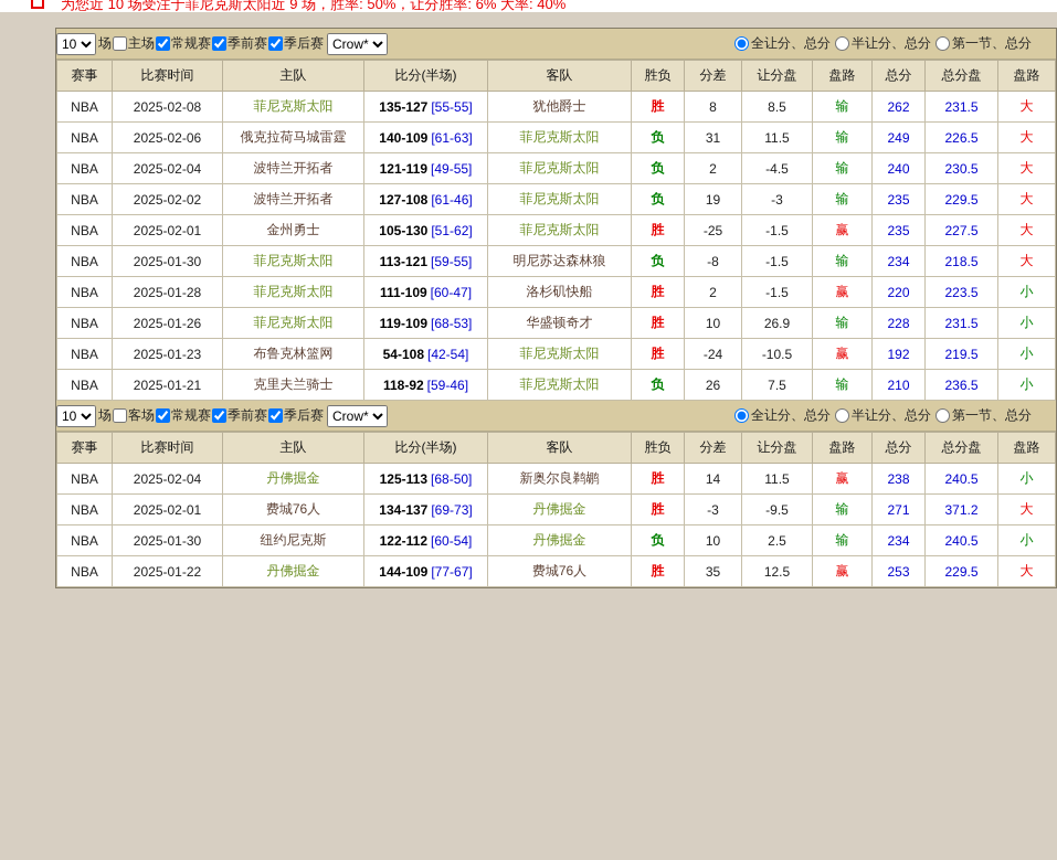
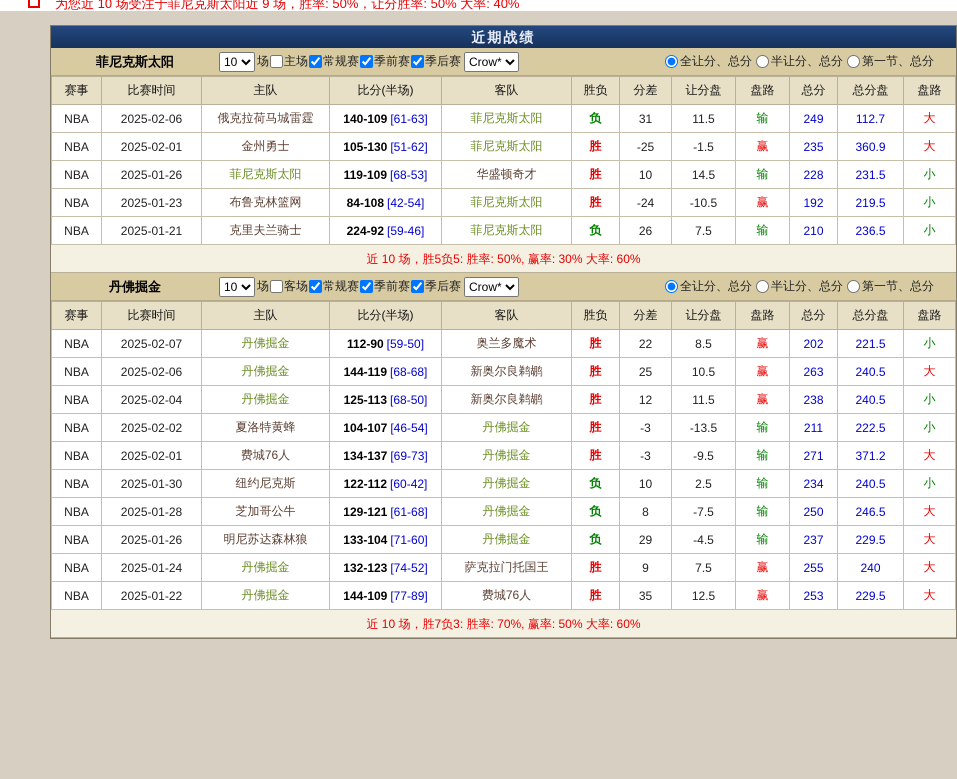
- 为您近 10 场受注于菲尼克斯太阳近 9 场，胜率: 50%，让分胜率: 6% 大率: 40%
+ 为您近 10 场受注于菲尼克斯太阳近 9 场，胜率: 50%，让分胜率: 50% 大率: 40%
+ 近期战绩
+ 菲尼克斯太阳
  10
  场
  主场
  常规赛
  季前赛
  季后赛
  Crow*
  全让分、总分
  半让分、总分
  第一节、总分
  赛事	比赛时间	主队	比分(半场)	客队	胜负	分差	让分盘	盘路	总分	总分盘	盘路
- NBA	2025-02-08	菲尼克斯太阳	135-127 [55-55]	犹他爵士	胜	8	8.5	输	262	231.5	大
- NBA	2025-02-06	俄克拉荷马城雷霆	140-109 [61-63]	菲尼克斯太阳	负	31	11.5	输	249	226.5	大
+ NBA	2025-02-06	俄克拉荷马城雷霆	140-109 [61-63]	菲尼克斯太阳	负	31	11.5	输	249	112.7	大
- NBA	2025-02-04	波特兰开拓者	121-119 [49-55]	菲尼克斯太阳	负	2	-4.5	输	240	230.5	大
- NBA	2025-02-02	波特兰开拓者	127-108 [61-46]	菲尼克斯太阳	负	19	-3	输	235	229.5	大
- NBA	2025-02-01	金州勇士	105-130 [51-62]	菲尼克斯太阳	胜	-25	-1.5	赢	235	227.5	大
+ NBA	2025-02-01	金州勇士	105-130 [51-62]	菲尼克斯太阳	胜	-25	-1.5	赢	235	360.9	大
- NBA	2025-01-30	菲尼克斯太阳	113-121 [59-55]	明尼苏达森林狼	负	-8	-1.5	输	234	218.5	大
- NBA	2025-01-28	菲尼克斯太阳	111-109 [60-47]	洛杉矶快船	胜	2	-1.5	赢	220	223.5	小
- NBA	2025-01-26	菲尼克斯太阳	119-109 [68-53]	华盛顿奇才	胜	10	26.9	输	228	231.5	小
+ NBA	2025-01-26	菲尼克斯太阳	119-109 [68-53]	华盛顿奇才	胜	10	14.5	输	228	231.5	小
- NBA	2025-01-23	布鲁克林篮网	54-108 [42-54]	菲尼克斯太阳	胜	-24	-10.5	赢	192	219.5	小
+ NBA	2025-01-23	布鲁克林篮网	84-108 [42-54]	菲尼克斯太阳	胜	-24	-10.5	赢	192	219.5	小
- NBA	2025-01-21	克里夫兰骑士	118-92 [59-46]	菲尼克斯太阳	负	26	7.5	输	210	236.5	小
+ NBA	2025-01-21	克里夫兰骑士	224-92 [59-46]	菲尼克斯太阳	负	26	7.5	输	210	236.5	小
+ 近 10 场，胜5负5: 胜率: 50%, 赢率: 30% 大率: 60%
+ 丹佛掘金
  10
  场
  客场
  常规赛
  季前赛
  季后赛
  Crow*
  全让分、总分
  半让分、总分
  第一节、总分
  赛事	比赛时间	主队	比分(半场)	客队	胜负	分差	让分盘	盘路	总分	总分盘	盘路
+ NBA	2025-02-07	丹佛掘金	112-90 [59-50]	奥兰多魔术	胜	22	8.5	赢	202	221.5	小
+ NBA	2025-02-06	丹佛掘金	144-119 [68-68]	新奥尔良鹈鹕	胜	25	10.5	赢	263	240.5	大
- NBA	2025-02-04	丹佛掘金	125-113 [68-50]	新奥尔良鹈鹕	胜	14	11.5	赢	238	240.5	小
+ NBA	2025-02-04	丹佛掘金	125-113 [68-50]	新奥尔良鹈鹕	胜	12	11.5	赢	238	240.5	小
+ NBA	2025-02-02	夏洛特黄蜂	104-107 [46-54]	丹佛掘金	胜	-3	-13.5	输	211	222.5	小
  NBA	2025-02-01	费城76人	134-137 [69-73]	丹佛掘金	胜	-3	-9.5	输	271	371.2	大
- NBA	2025-01-30	纽约尼克斯	122-112 [60-54]	丹佛掘金	负	10	2.5	输	234	240.5	小
+ NBA	2025-01-30	纽约尼克斯	122-112 [60-42]	丹佛掘金	负	10	2.5	输	234	240.5	小
+ NBA	2025-01-28	芝加哥公牛	129-121 [61-68]	丹佛掘金	负	8	-7.5	输	250	246.5	大
+ NBA	2025-01-26	明尼苏达森林狼	133-104 [71-60]	丹佛掘金	负	29	-4.5	输	237	229.5	大
+ NBA	2025-01-24	丹佛掘金	132-123 [74-52]	萨克拉门托国王	胜	9	7.5	赢	255	240	大
- NBA	2025-01-22	丹佛掘金	144-109 [77-67]	费城76人	胜	35	12.5	赢	253	229.5	大
+ NBA	2025-01-22	丹佛掘金	144-109 [77-89]	费城76人	胜	35	12.5	赢	253	229.5	大
+ 近 10 场，胜7负3: 胜率: 70%, 赢率: 50% 大率: 60%
